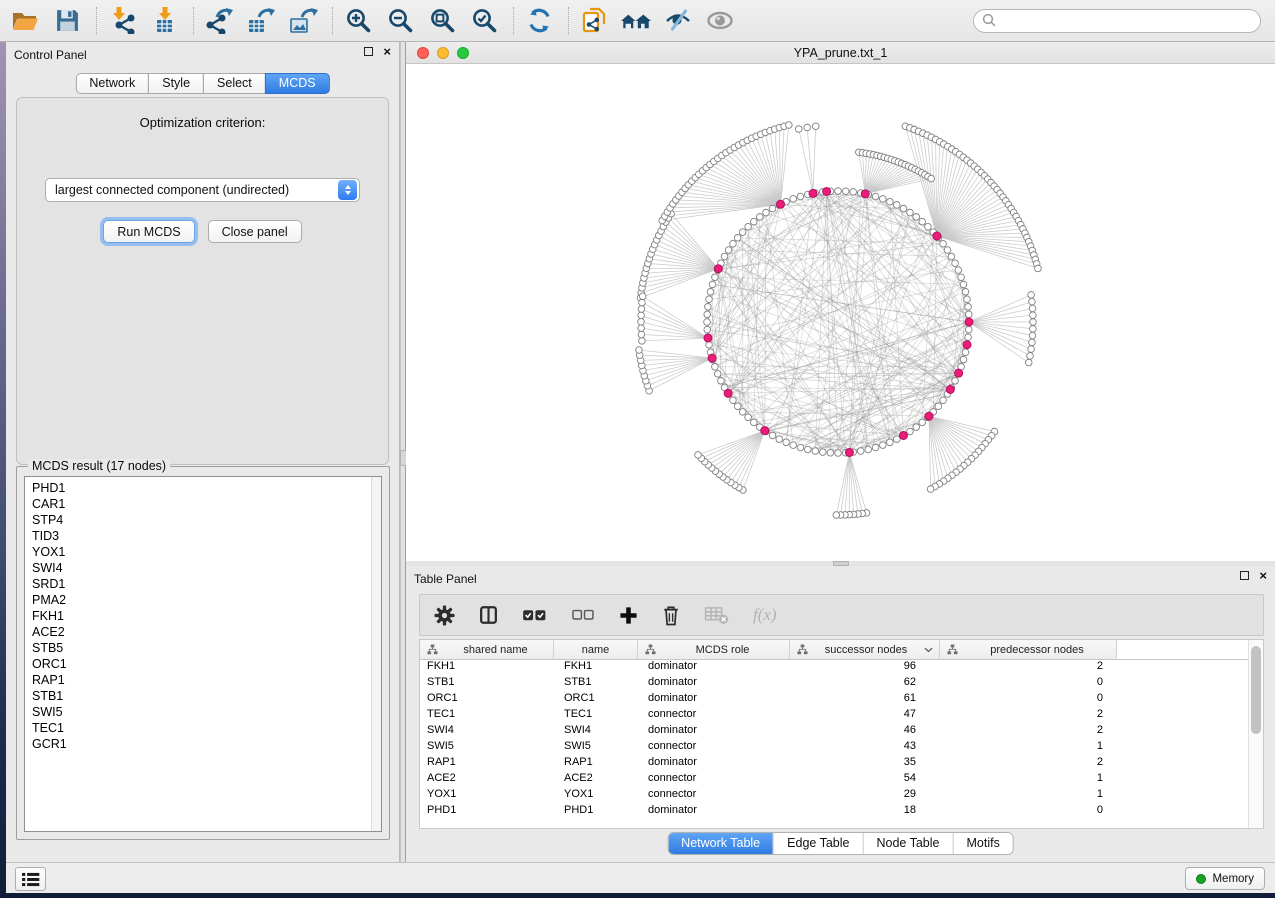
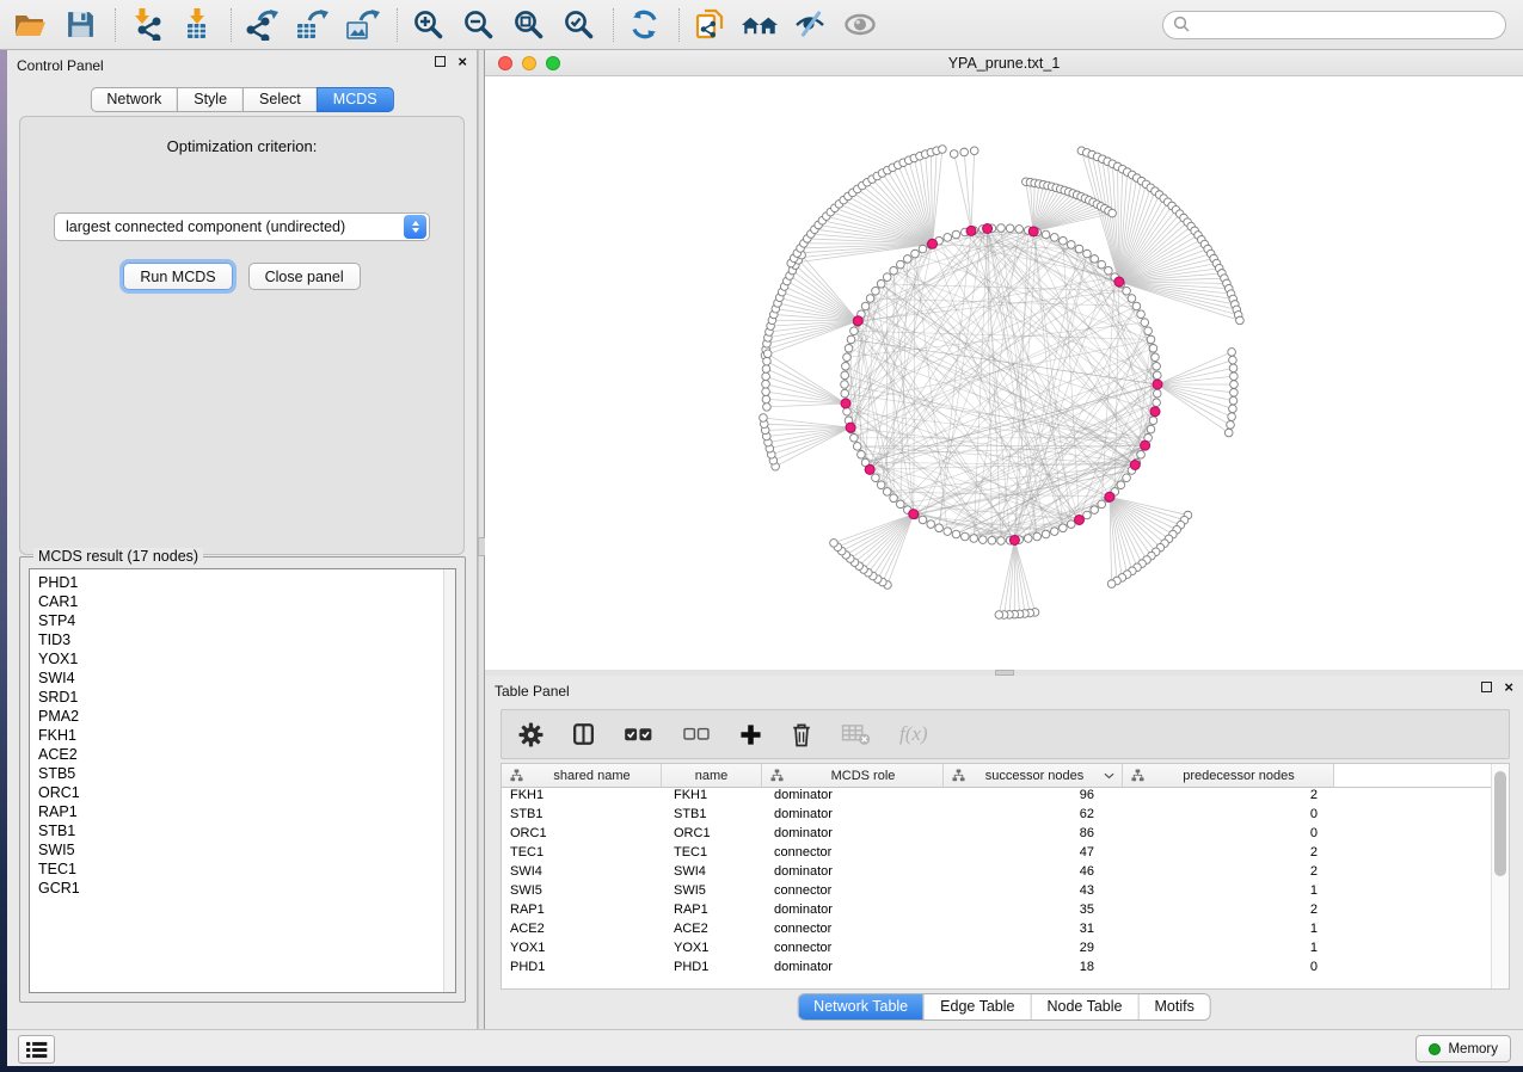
  Control Panel
  ×
  Network
  Style
  Select
  MCDS
  Optimization criterion:
  largest connected component (undirected)
  Run MCDS
  Close panel
  MCDS result (17 nodes)
  PHD1
  CAR1
  STP4
  TID3
  YOX1
  SWI4
  SRD1
  PMA2
  FKH1
  ACE2
  STB5
  ORC1
  RAP1
  STB1
  SWI5
  TEC1
  GCR1
  YPA_prune.txt_1
  Table Panel
  ×
  f(x)
  shared name
  name
  MCDS role
  successor nodes
  predecessor nodes
  FKH1
  FKH1
  dominator
  96
  2
  STB1
  STB1
  dominator
  62
  0
  ORC1
  ORC1
  dominator
- 61
+ 86
  0
  TEC1
  TEC1
  connector
  47
  2
  SWI4
  SWI4
  dominator
  46
  2
  SWI5
  SWI5
  connector
  43
  1
  RAP1
  RAP1
  dominator
  35
  2
  ACE2
  ACE2
  connector
- 54
+ 31
  1
  YOX1
  YOX1
  connector
  29
  1
  PHD1
  PHD1
  dominator
  18
  0
  Network Table
  Edge Table
  Node Table
  Motifs
  Memory
